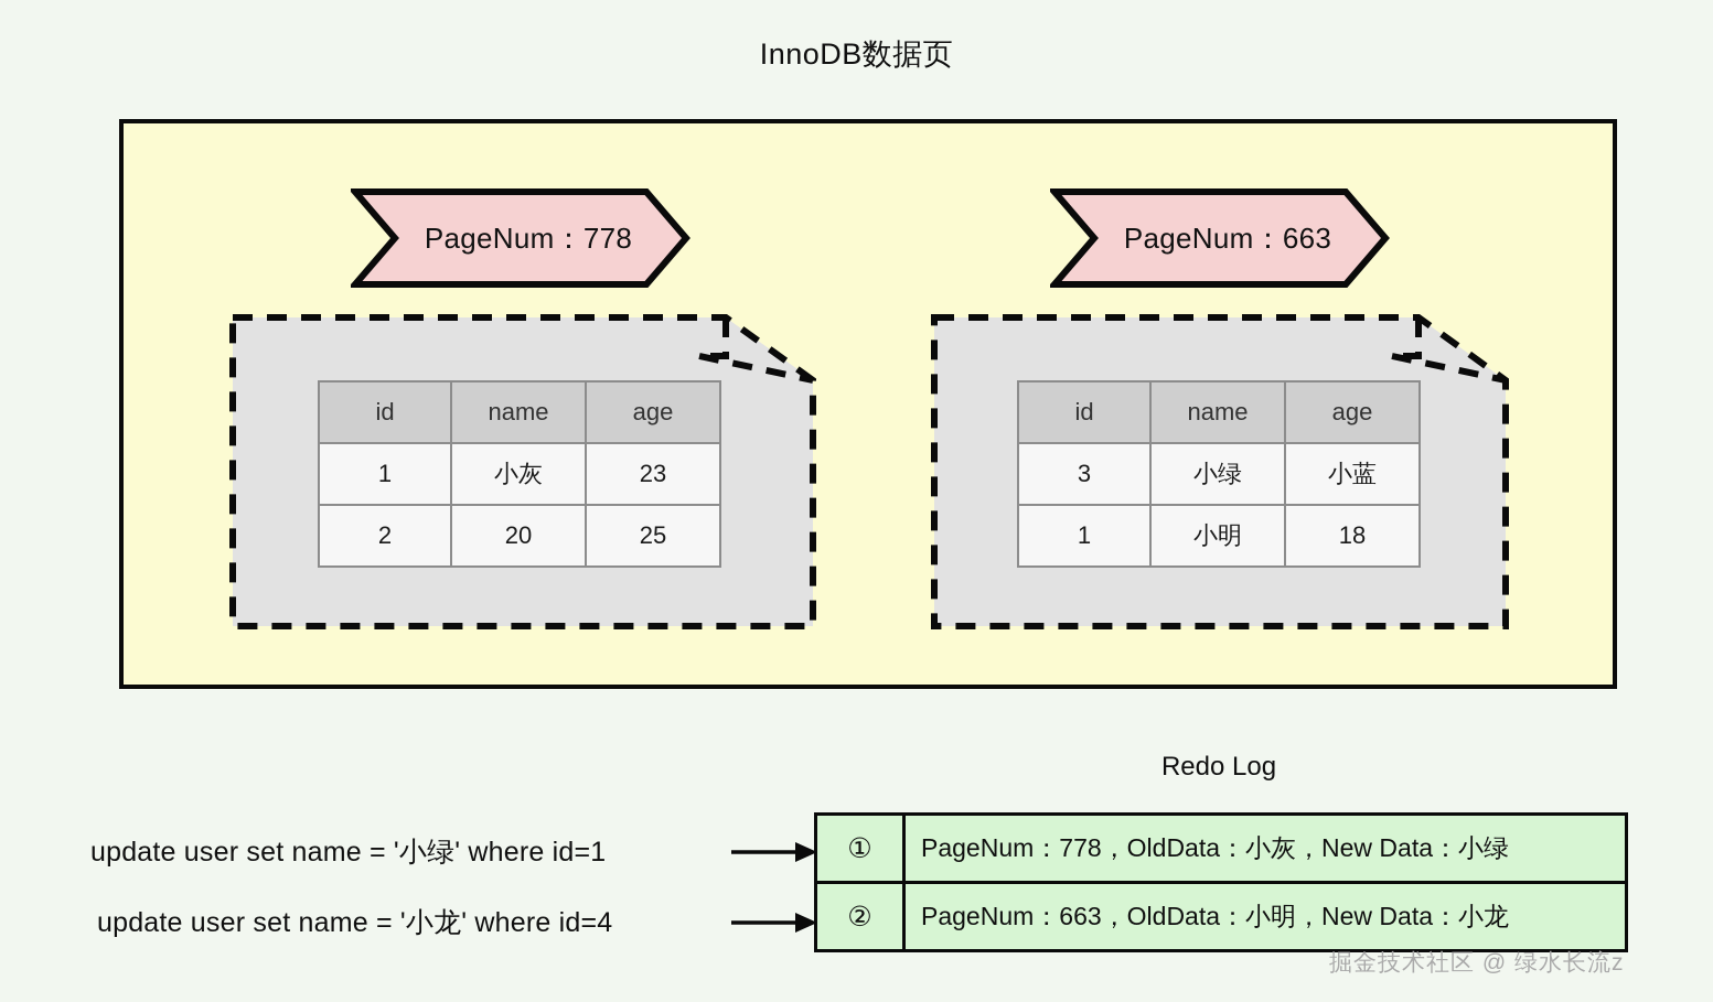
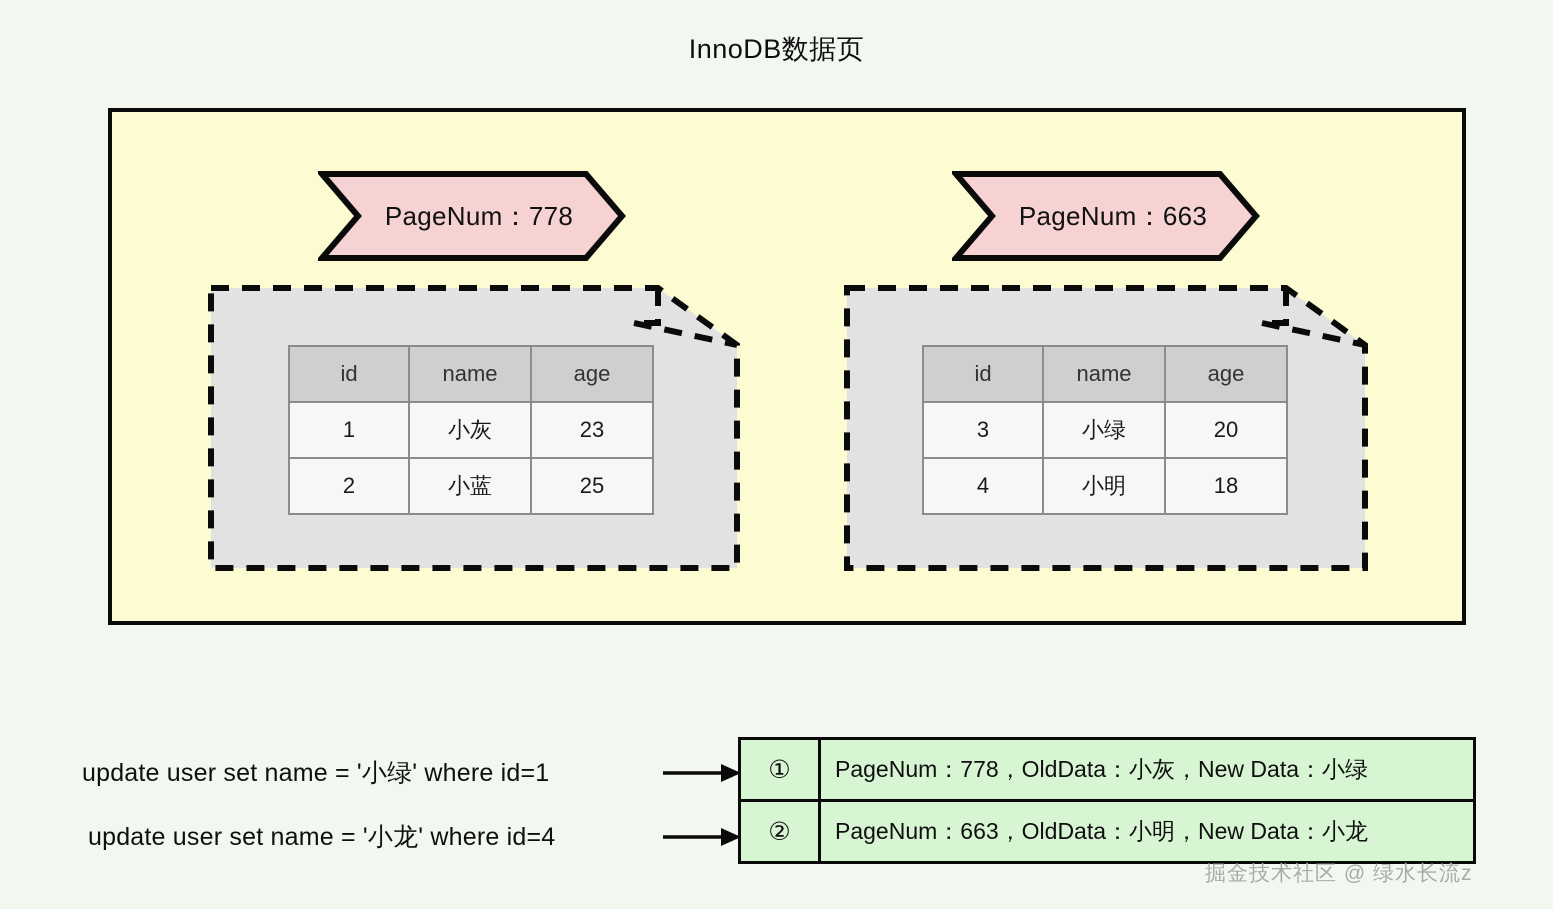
  InnoDB数据页
  PageNum：778
  id	name	age
  1	小灰	23
- 2	20	25
+ 2	小蓝	25
  PageNum：663
  id	name	age
- 3	小绿	小蓝
+ 3	小绿	20
- 1	小明	18
+ 4	小明	18
- Redo Log
  ①	PageNum：778，OldData：小灰，New Data：小绿
  ②	PageNum：663，OldData：小明，New Data：小龙
  update user set name = '小绿' where id=1
  update user set name = '小龙' where id=4
  掘金技术社区 @ 绿水长流z
